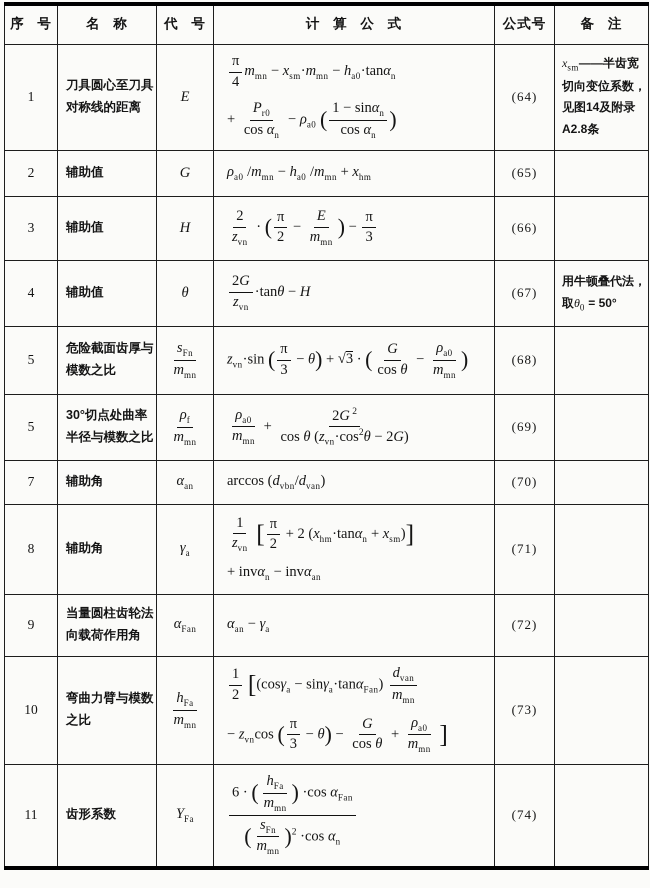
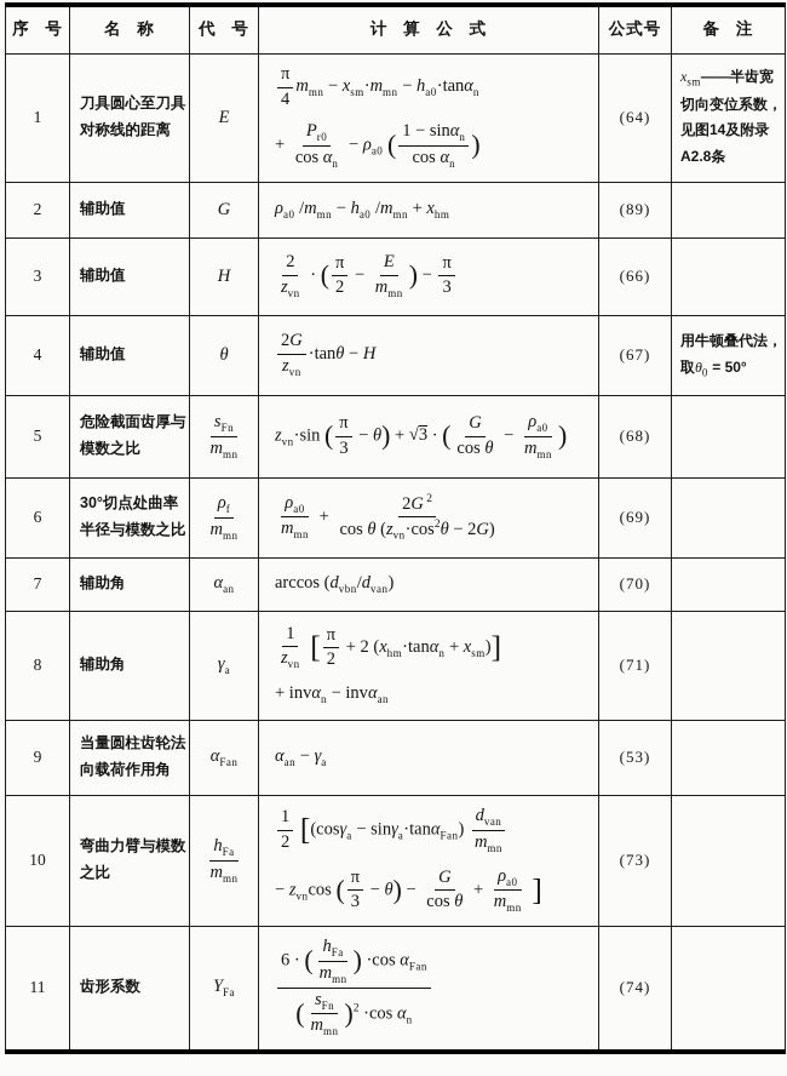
  序 号	名 称	代 号	计 算 公 式	公式号	备 注
  1	刀具圆心至刀具对称线的距离	E	π4mmn − xsm·mmn − ha0·tanαn+ Pr0cos αn − ρa0 ( 1 − sinαncos αn)	(64)	xsm——半齿宽切向变位系数，见图14及附录A2.8条
- 2	辅助值	G	ρa0 /mmn − ha0 /mmn + xhm	(65)
+ 2	辅助值	G	ρa0 /mmn − ha0 /mmn + xhm	(89)
  3	辅助值	H	2zvn · ( π2 − Emmn) − π3	(66)
  4	辅助值	θ	2Gzvn·tanθ − H	(67)	用牛顿叠代法，取θ0 = 50°
  5	危险截面齿厚与模数之比	sFnmmn	zvn·sin ( π3 − θ) + √3 · ( Gcos θ − ρa0mmn)	(68)
- 5	30°切点处曲率半径与模数之比	ρfmmn	ρa0mmn + 2G 2cos θ (zvn·cos2θ − 2G)	(69)
+ 6	30°切点处曲率半径与模数之比	ρfmmn	ρa0mmn + 2G 2cos θ (zvn·cos2θ − 2G)	(69)
  7	辅助角	αan	arccos (dvbn/dvan)	(70)
  8	辅助角	γa	1zvn [ π2 + 2 (xhm·tanαn + xsm)]+ invαn − invαan	(71)
- 9	当量圆柱齿轮法向载荷作用角	αFan	αan − γa	(72)
+ 9	当量圆柱齿轮法向载荷作用角	αFan	αan − γa	(53)
  10	弯曲力臂与模数之比	hFammn	12 [(cosγa − sinγa·tanαFan) dvanmmn− zvncos ( π3 − θ) − Gcos θ + ρa0mmn ]	(73)
  11	齿形系数	YFa	6 · ( hFammn) ·cos αFan( sFnmmn)2 ·cos αn	(74)
